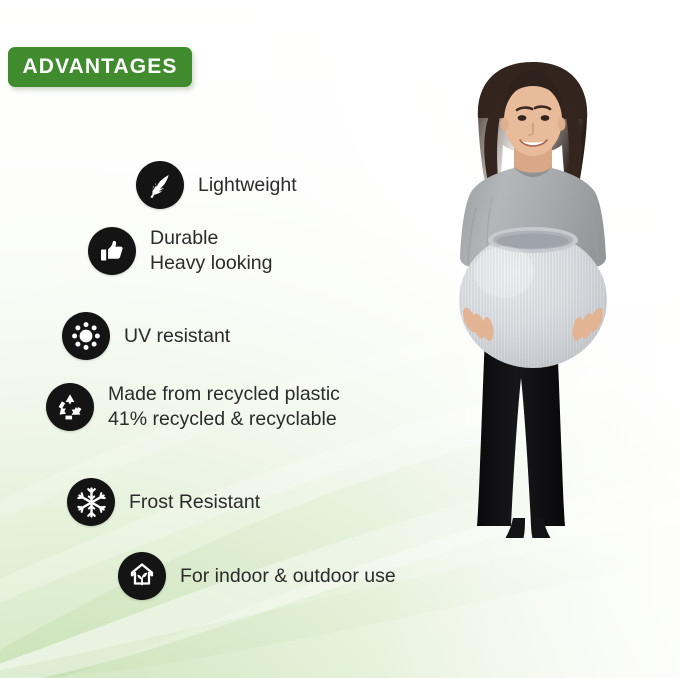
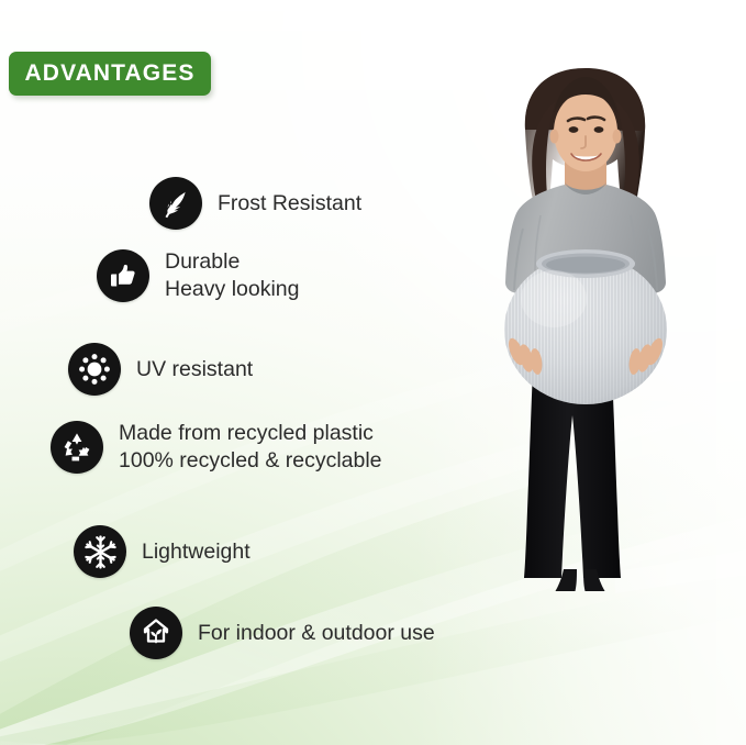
  ADVANTAGES
- Lightweight
+ Frost Resistant
  Durable
  Heavy looking
  UV resistant
  Made from recycled plastic
- 41% recycled & recyclable
+ 100% recycled & recyclable
- Frost Resistant
+ Lightweight
  For indoor & outdoor use
